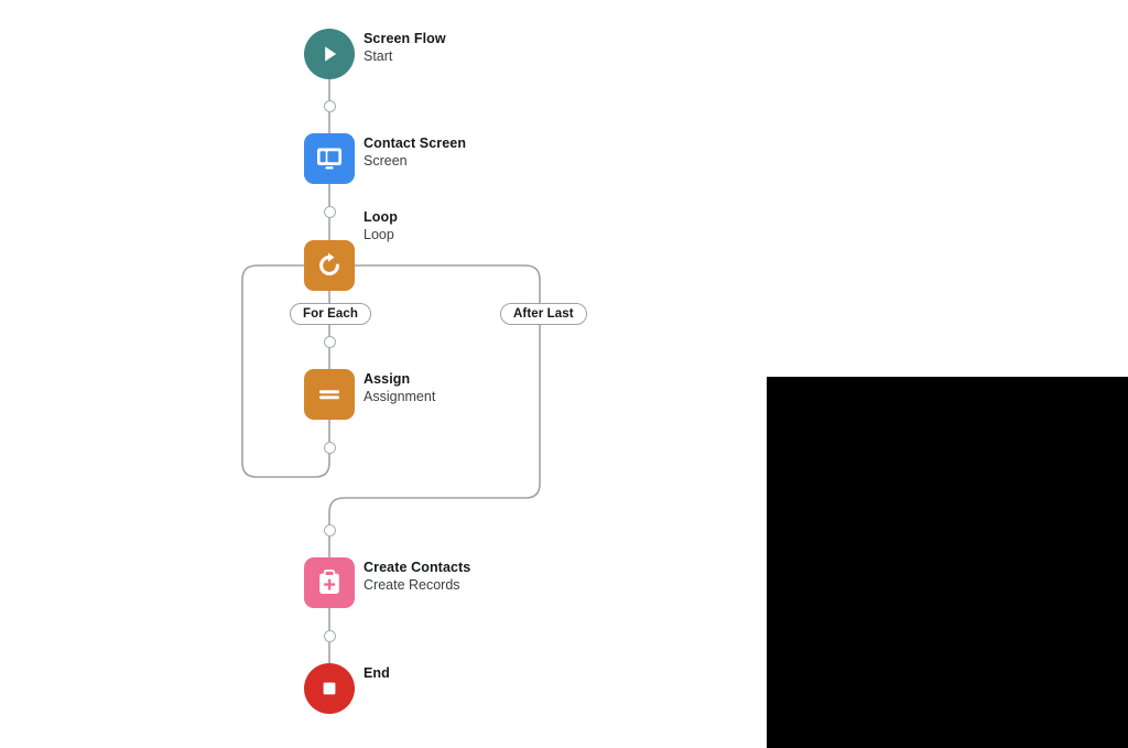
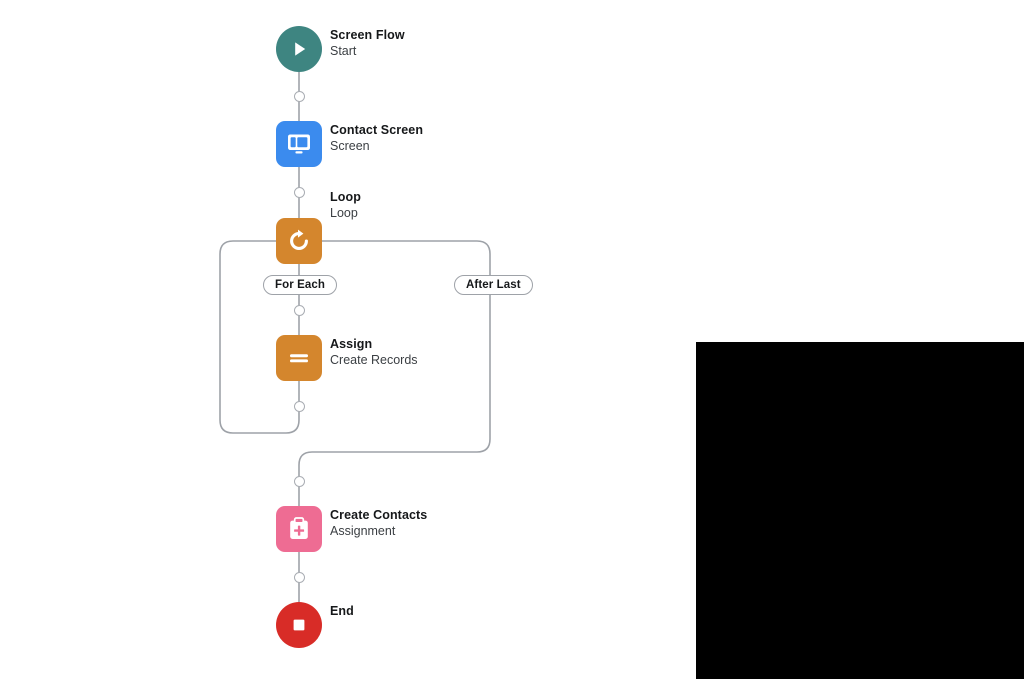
  For Each
  After Last
  Screen Flow
  Start
  Contact Screen
  Screen
  Loop
  Loop
  Assign
- Assignment
+ Create Records
  Create Contacts
- Create Records
+ Assignment
  End
